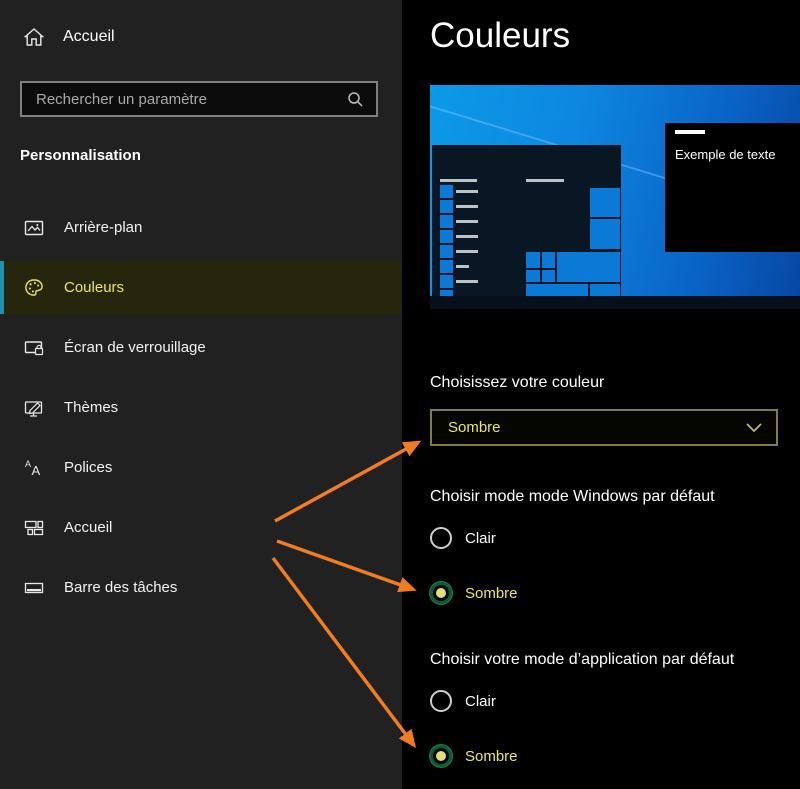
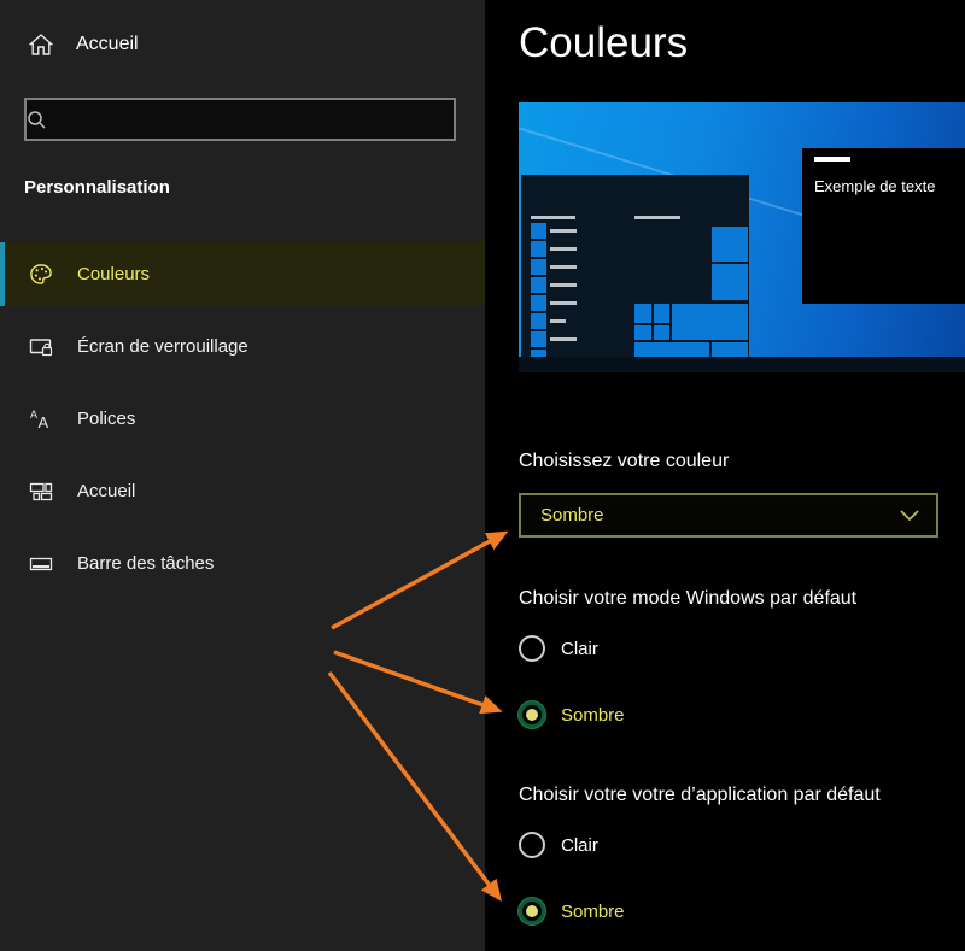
  Accueil
- Rechercher un paramètre
  Personnalisation
- Arrière-plan
  Couleurs
  Écran de verrouillage
- Thèmes
  A
  A
  Polices
  Accueil
  Barre des tâches
  Couleurs
  Exemple de texte
  Choisissez votre couleur
  Sombre
- Choisir mode mode Windows par défaut
+ Choisir votre mode Windows par défaut
  Clair
  Sombre
- Choisir votre mode d’application par défaut
+ Choisir votre votre d’application par défaut
  Clair
  Sombre
